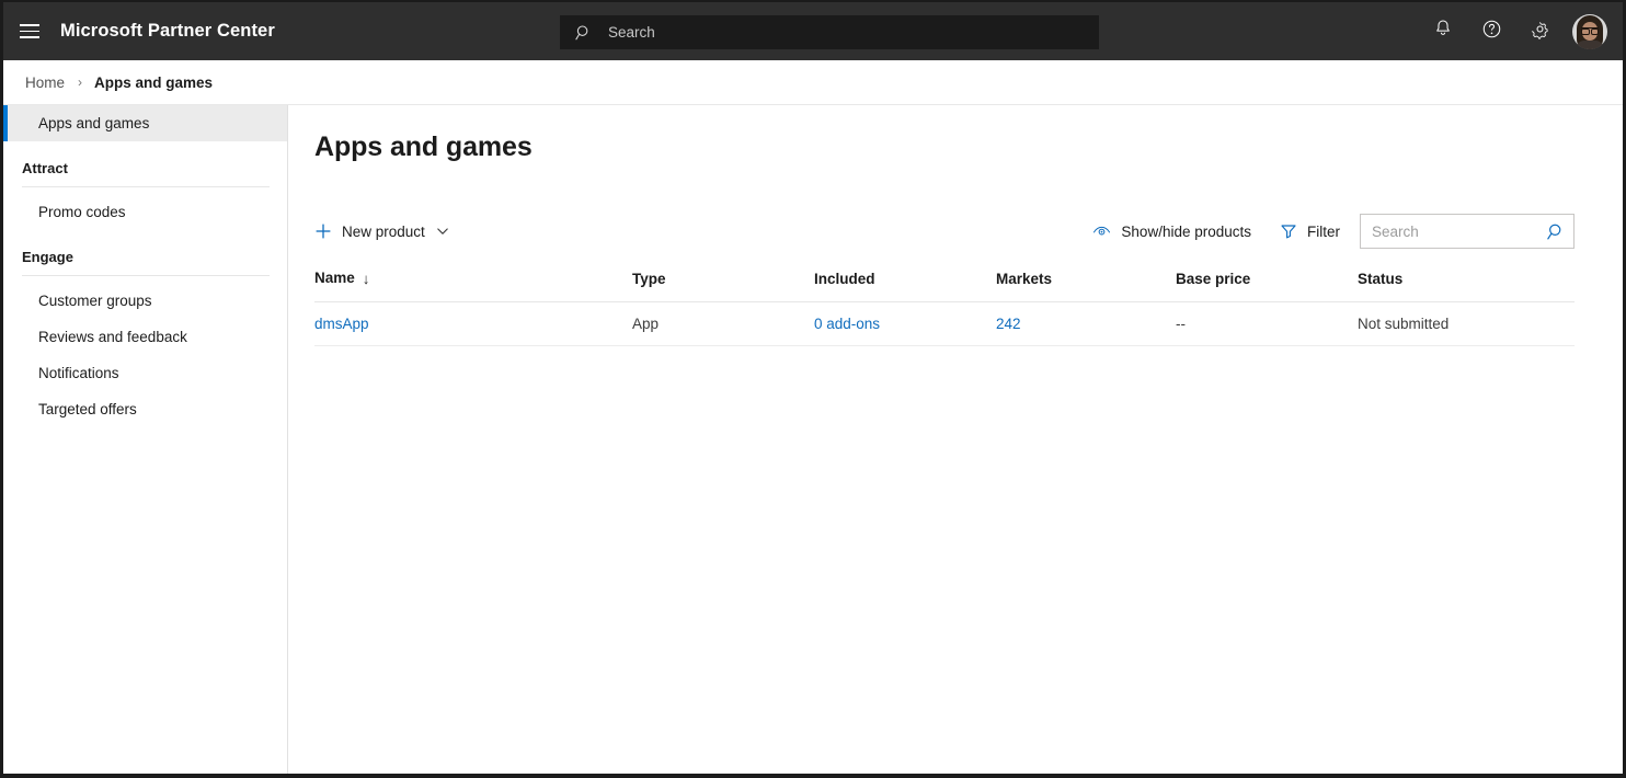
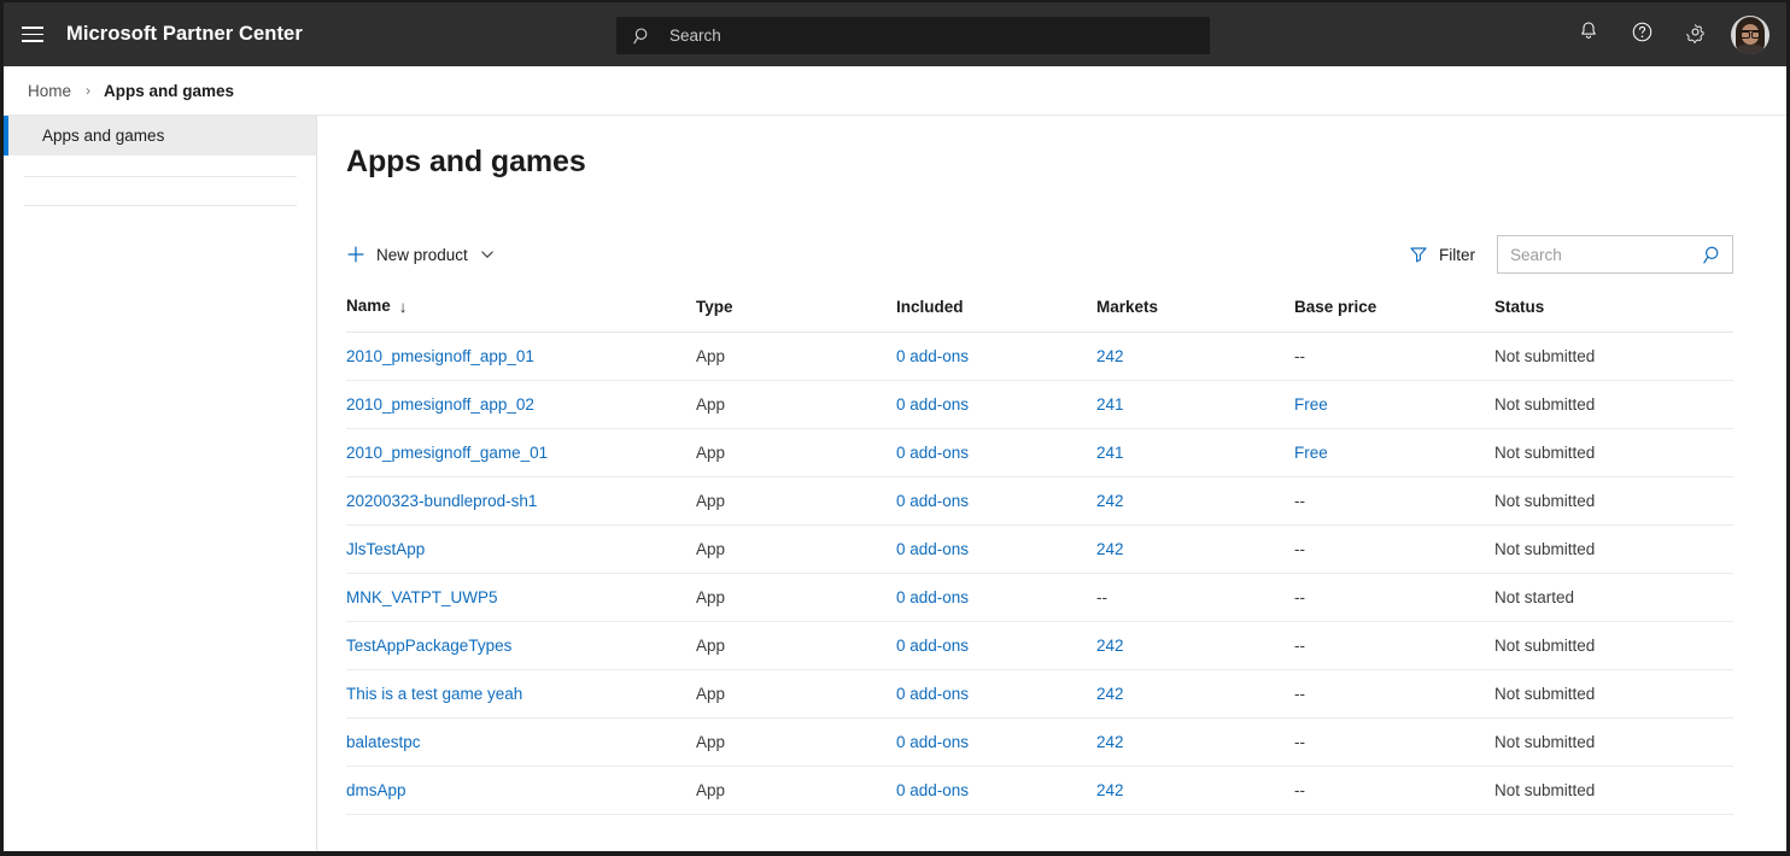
  Microsoft Partner Center
  Search
  Home
  ›
  Apps and games
  Apps and games
- Attract
- Promo codes
- Engage
- Customer groups
- Reviews and feedback
- Notifications
- Targeted offers
  Apps and games
  New product
- Show/hide products
  Filter
  Search
  Name ↓	Type	Included	Markets	Base price	Status
+ 2010_pmesignoff_app_01	App	0 add-ons	242	--	Not submitted
+ 2010_pmesignoff_app_02	App	0 add-ons	241	Free	Not submitted
+ 2010_pmesignoff_game_01	App	0 add-ons	241	Free	Not submitted
+ 20200323-bundleprod-sh1	App	0 add-ons	242	--	Not submitted
+ JlsTestApp	App	0 add-ons	242	--	Not submitted
+ MNK_VATPT_UWP5	App	0 add-ons	--	--	Not started
+ TestAppPackageTypes	App	0 add-ons	242	--	Not submitted
+ This is a test game yeah	App	0 add-ons	242	--	Not submitted
+ balatestpc	App	0 add-ons	242	--	Not submitted
  dmsApp	App	0 add-ons	242	--	Not submitted
